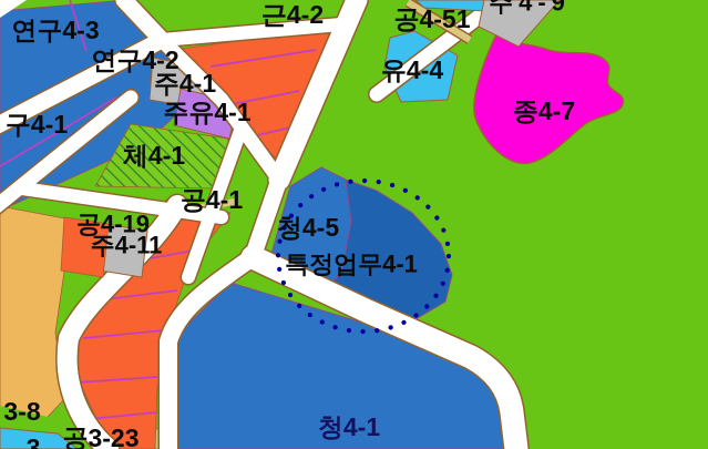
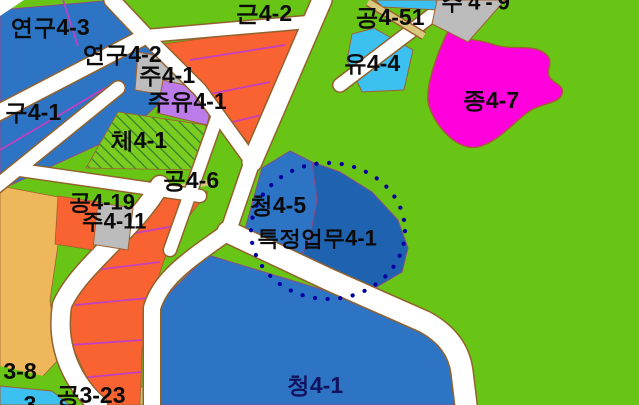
  연구4-3
  연구4-2
  주4-1
  주유4-1
  구4-1
  체4-1
- 공4-1
+ 공4-6
  공4-19
  주4-11
  근4-2
  공4-51
  주4-9
  유4-4
  종4-7
  청4-5
  특정업무4-1
  청4-1
  공3-23
  3-8
  3
